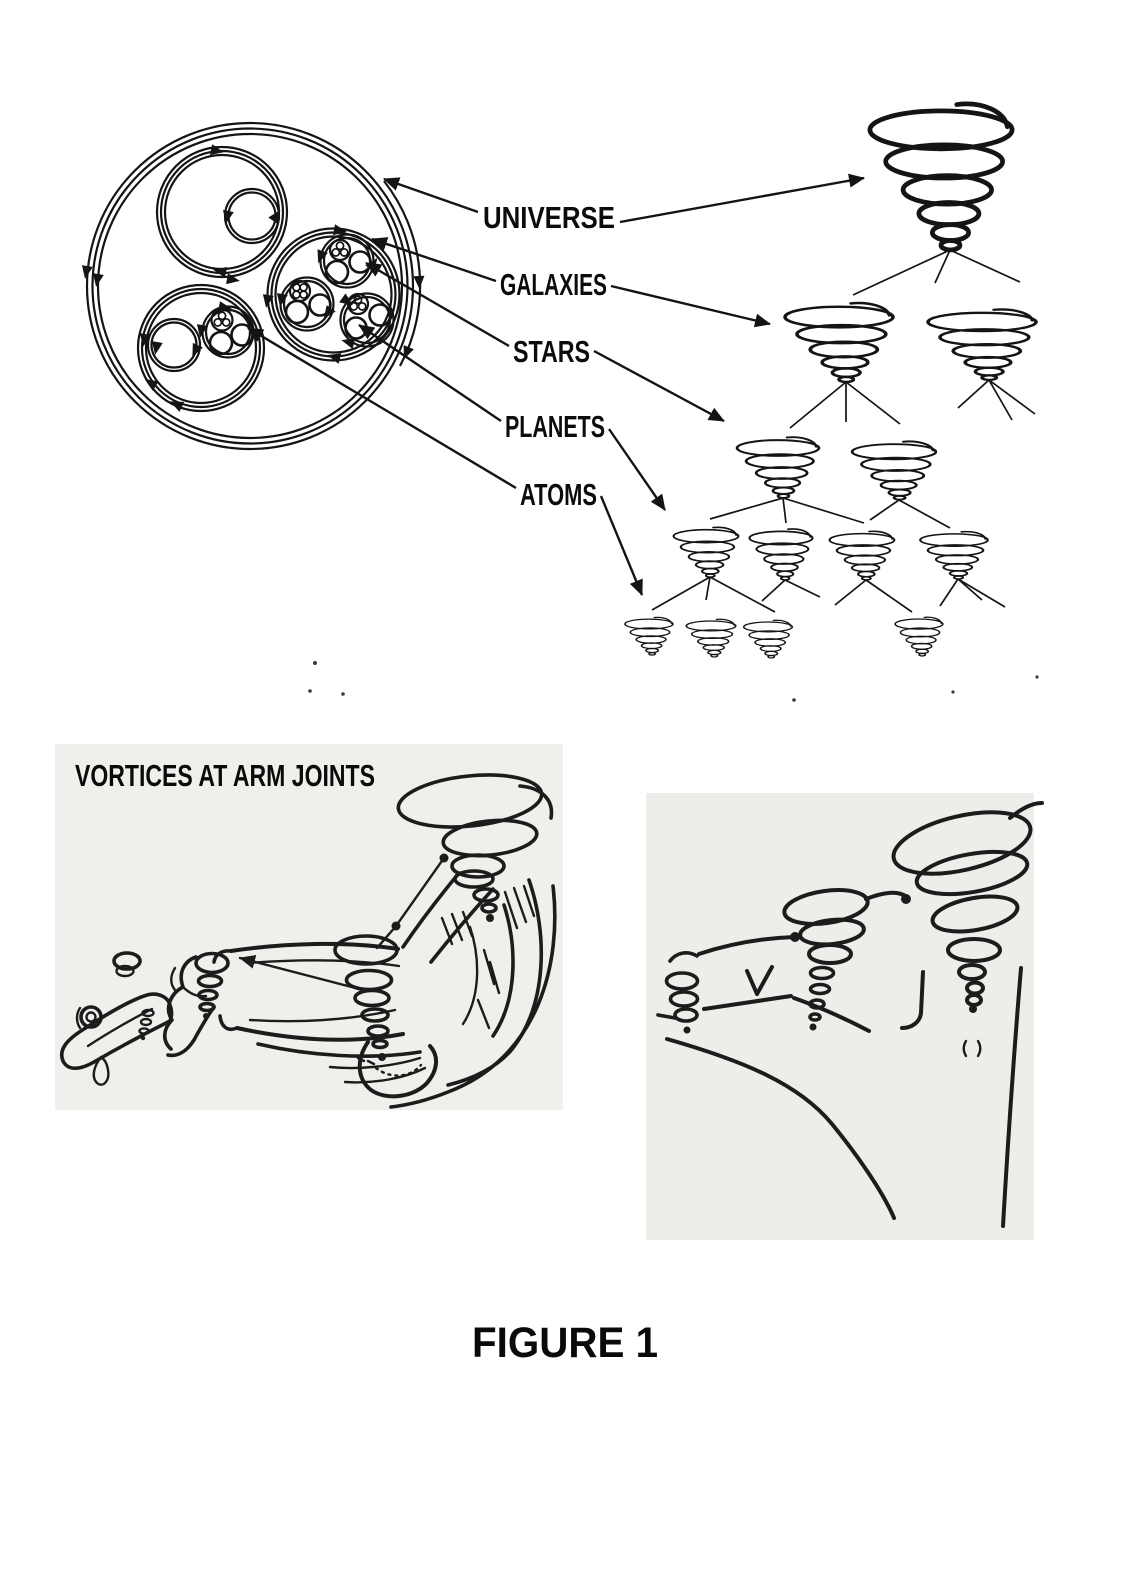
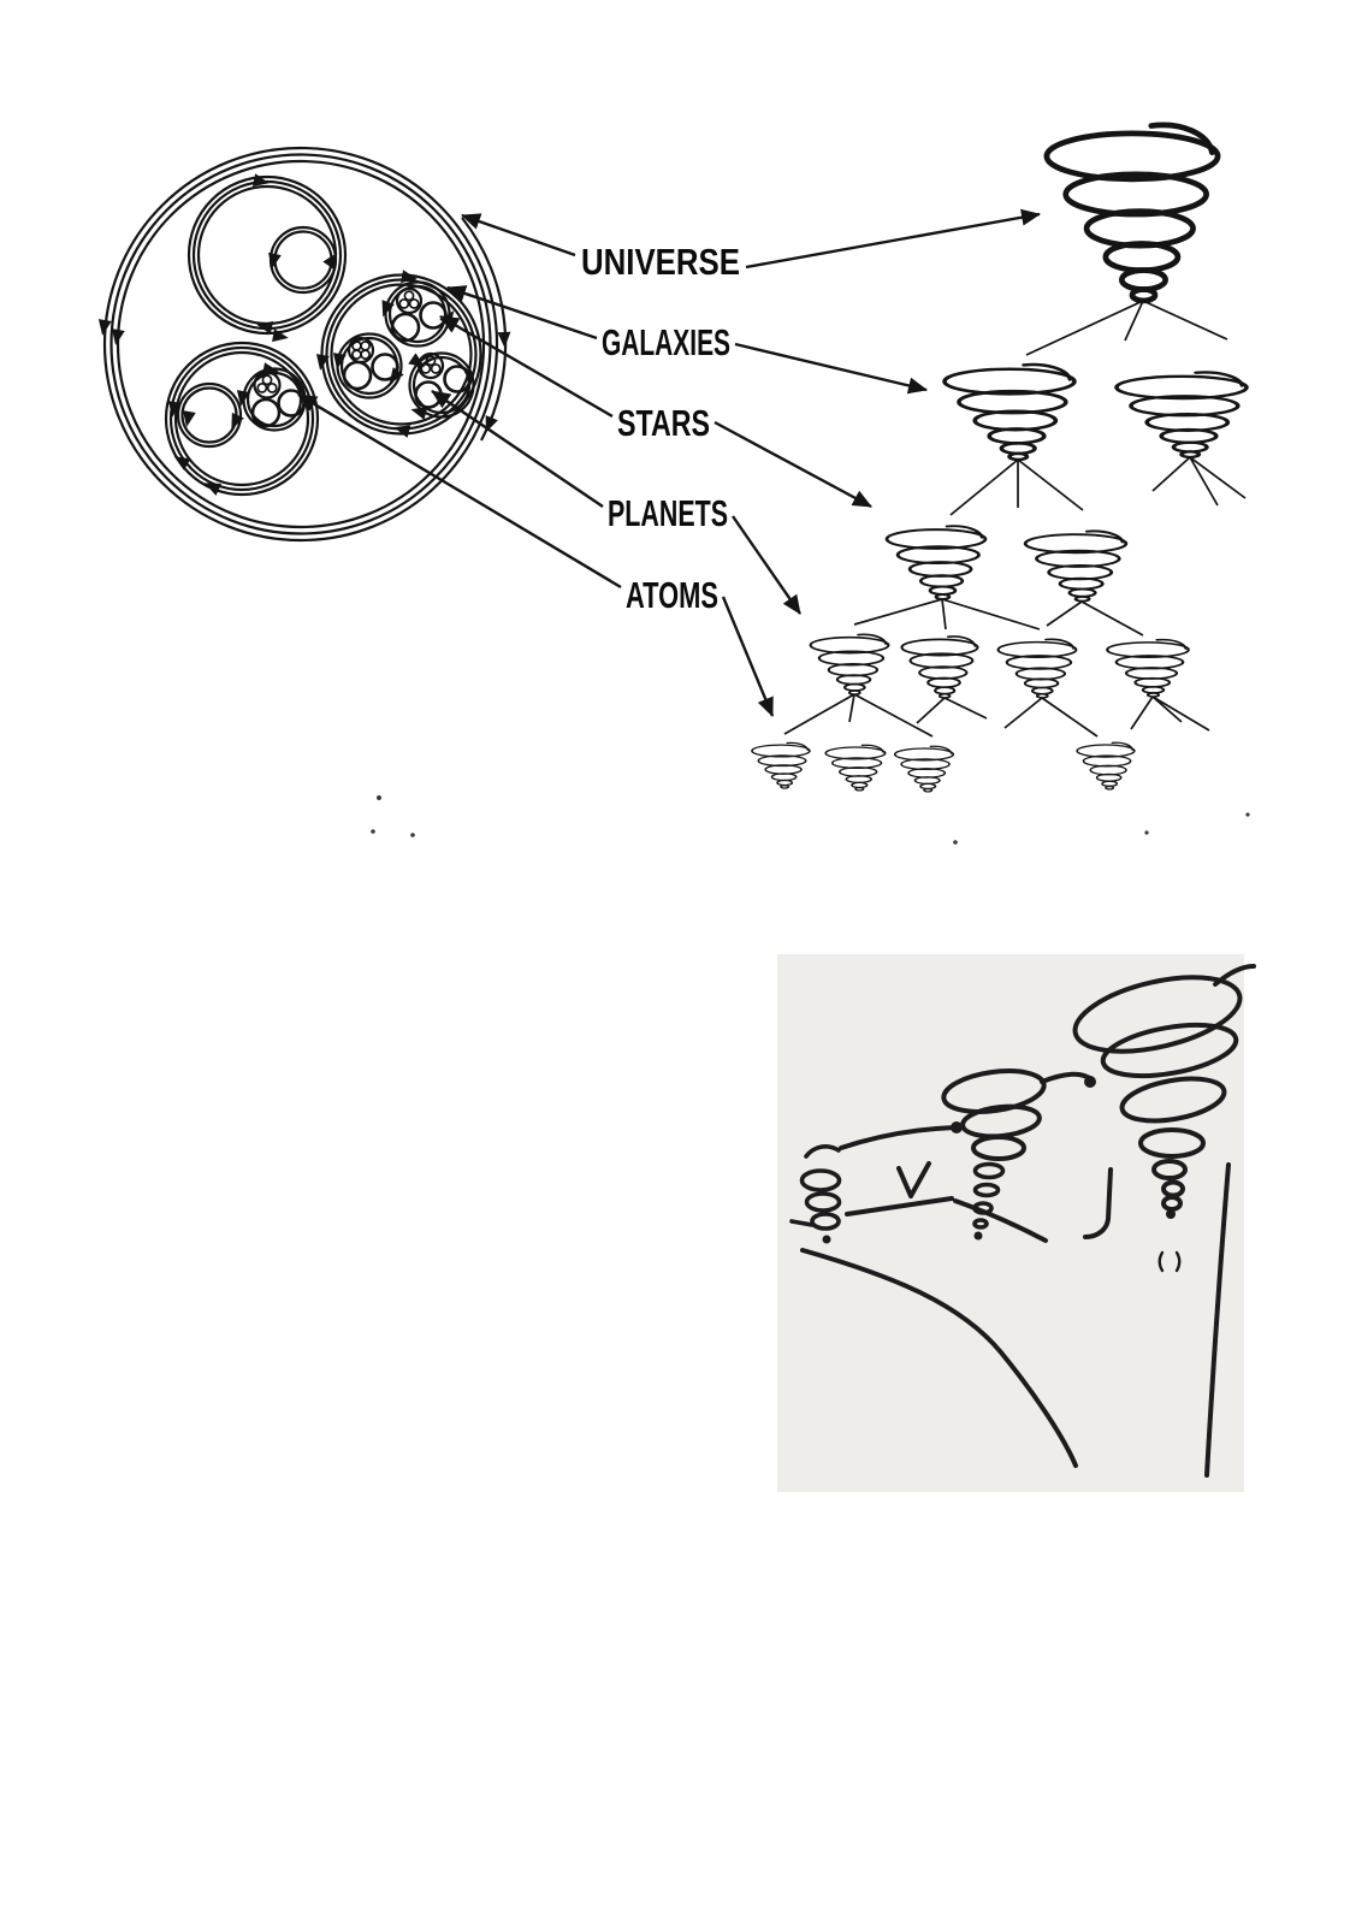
  UNIVERSE
  GALAXIES
  STARS
  PLANETS
  ATOMS
- VORTICES AT ARM JOINTS
- FIGURE 1
